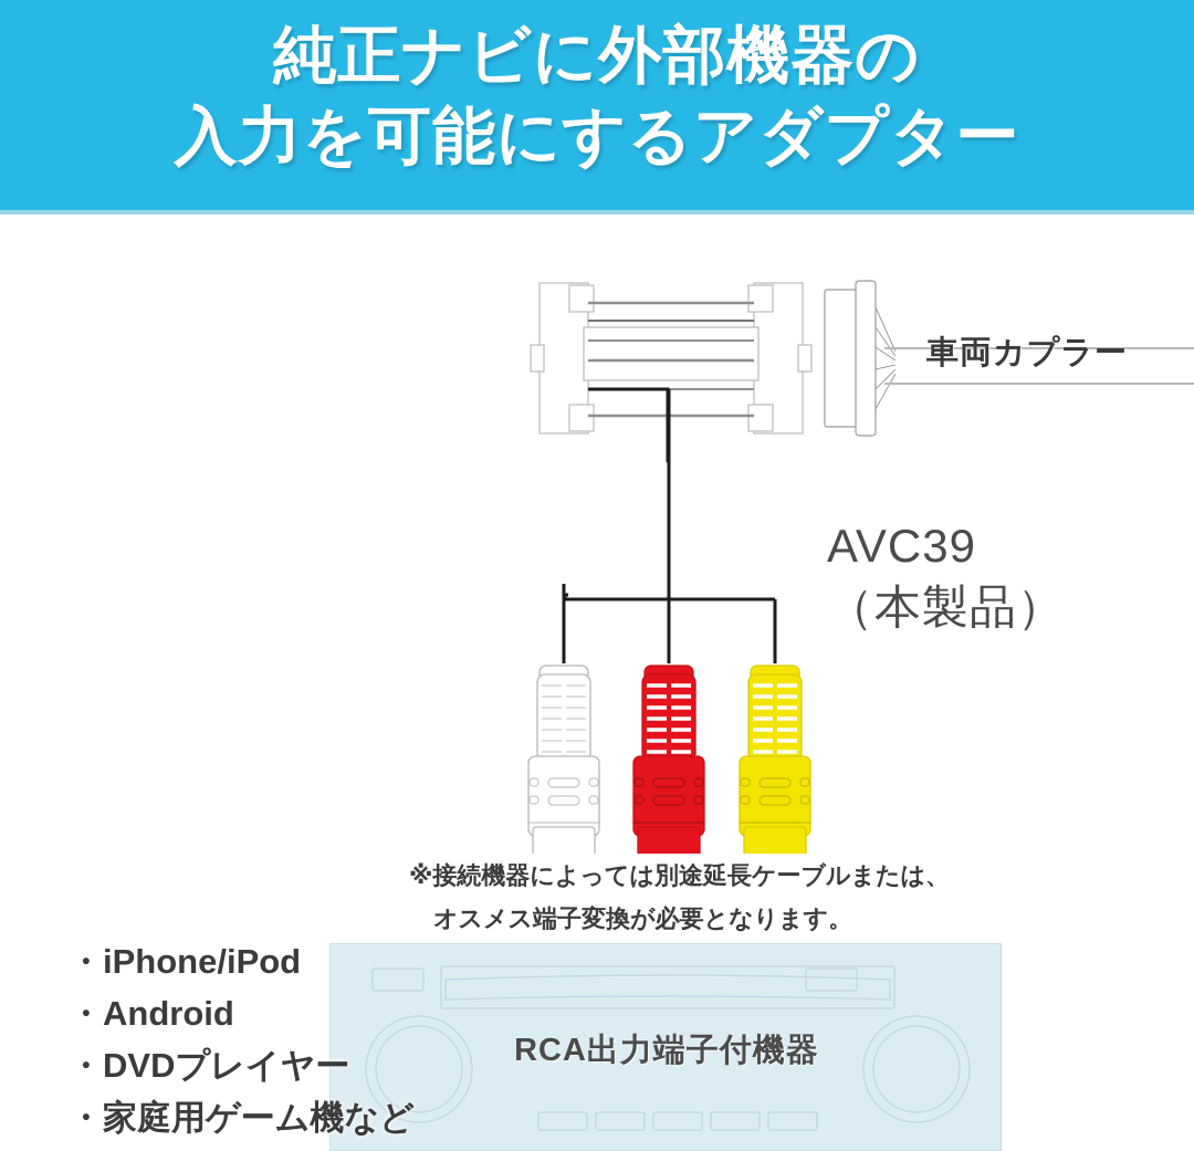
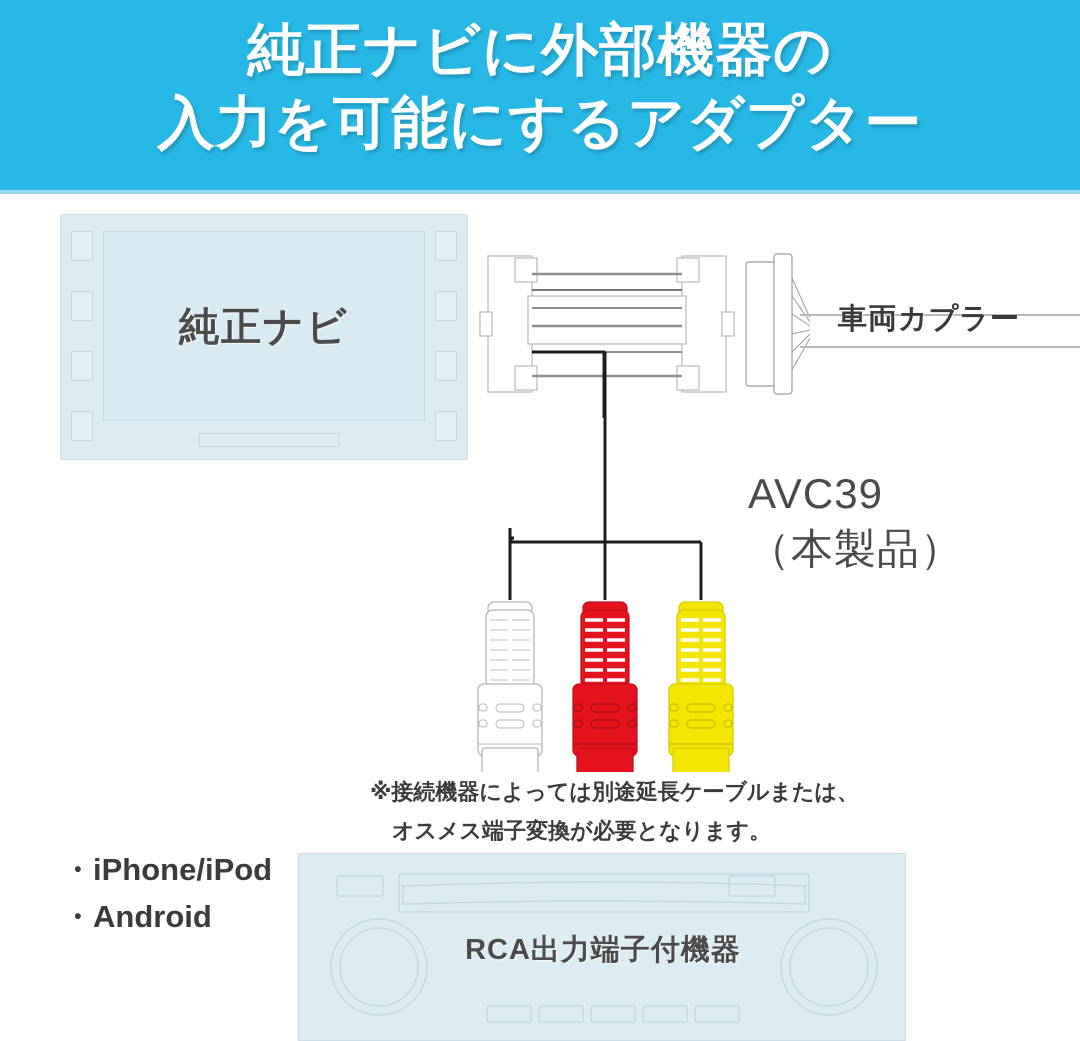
  純正ナビに外部機器の
  入力を可能にするアダプター
+ 純正ナビ
  車両カプラー
  AVC39
  （本製品）
  ※接続機器によっては別途延長ケーブルまたは、
  オスメス端子変換が必要となります。
  RCA出力端子付機器
  ・iPhone/iPod
  ・Android
- ・DVDプレイヤー
- ・家庭用ゲーム機など
